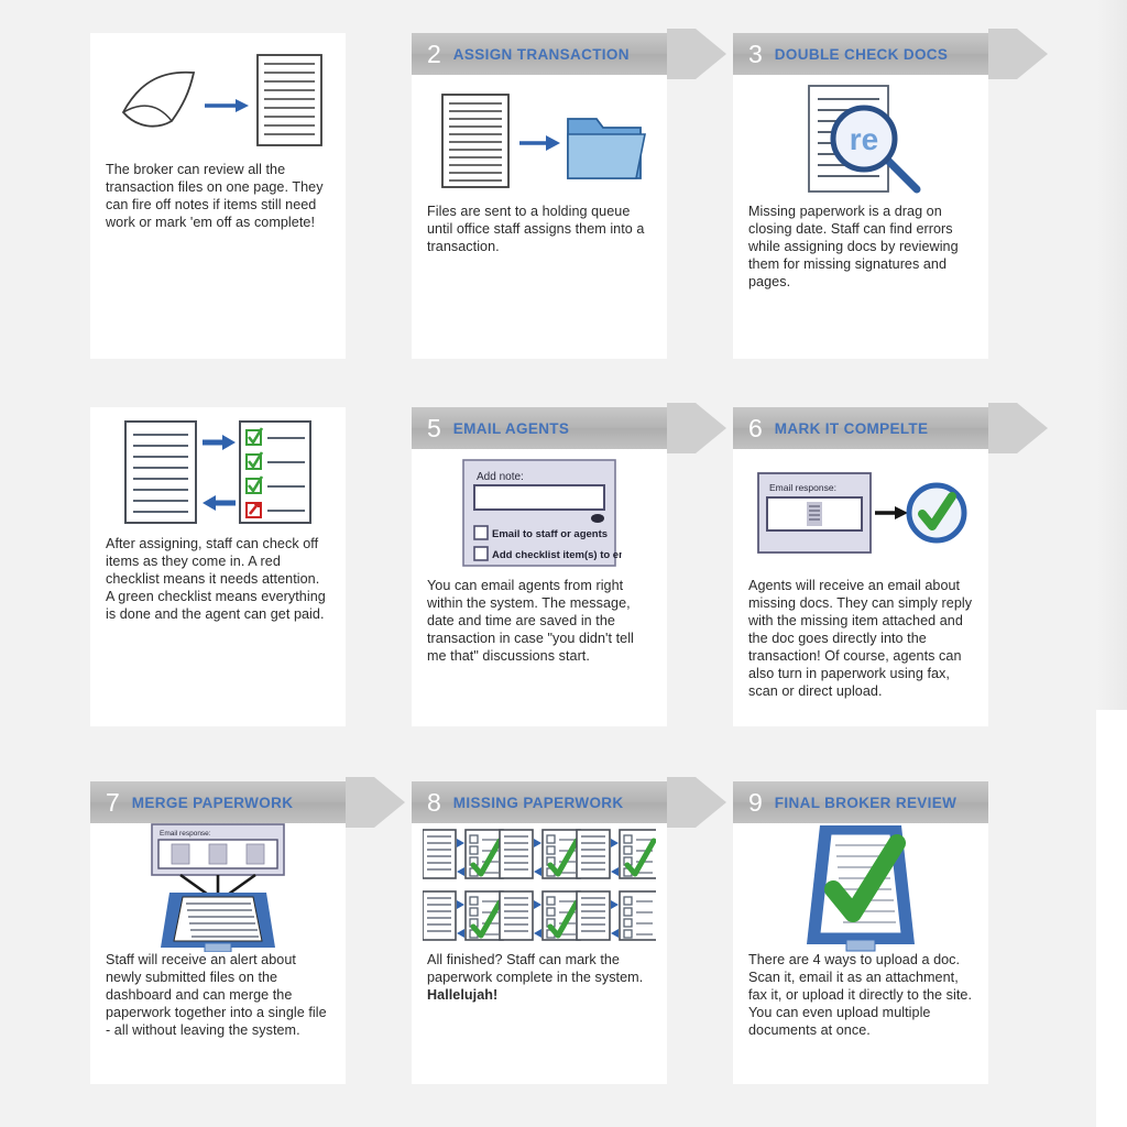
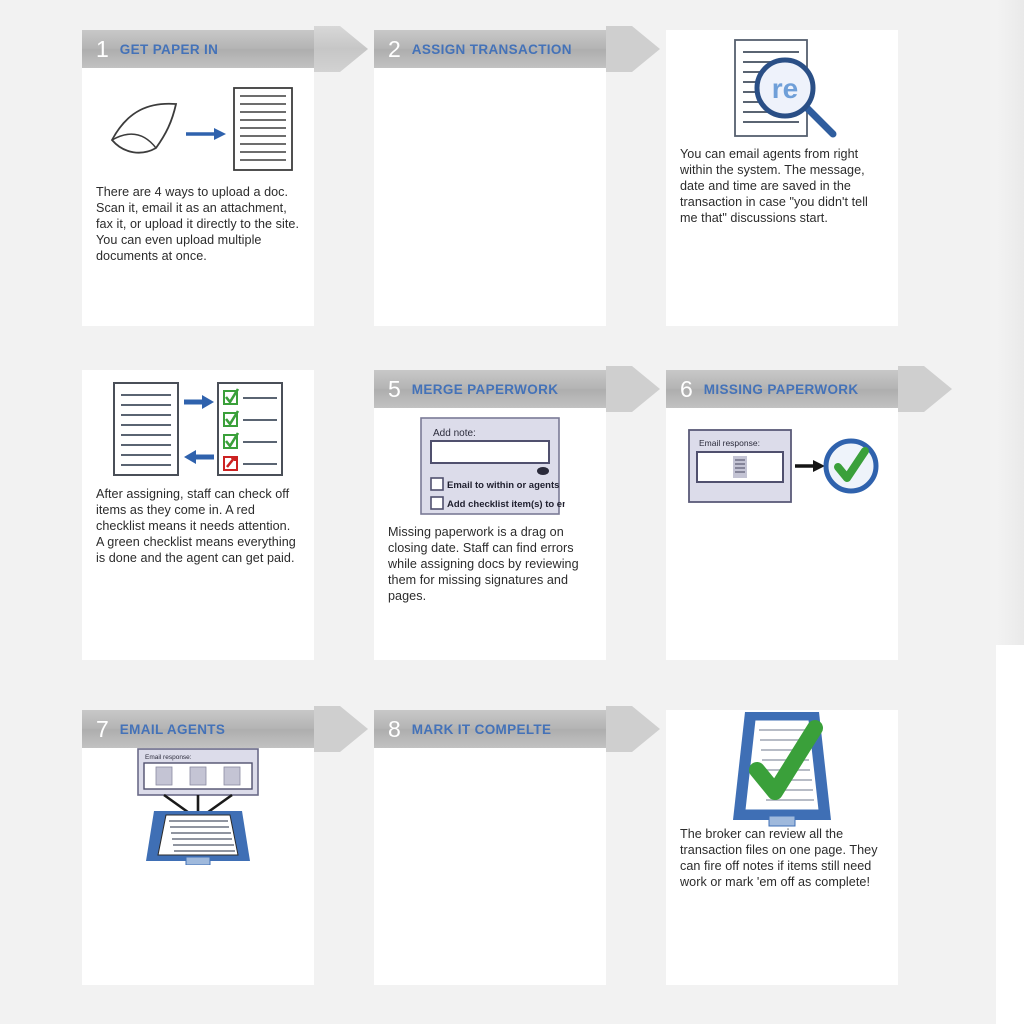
+ 1
+ GET PAPER IN
- The broker can review all the transaction files on one page. They can fire off notes if items still need work or mark 'em off as complete!
+ There are 4 ways to upload a doc. Scan it, email it as an attachment, fax it, or upload it directly to the site. You can even upload multiple documents at once.
  2
  ASSIGN TRANSACTION
- Files are sent to a holding queue until office staff assigns them into a transaction.
- 3
- DOUBLE CHECK DOCS
  re
- Missing paperwork is a drag on closing date. Staff can find errors while assigning docs by reviewing them for missing signatures and pages.
+ You can email agents from right within the system. The message, date and time are saved in the transaction in case "you didn't tell me that" discussions start.
  After assigning, staff can check off items as they come in. A red checklist means it needs attention. A green checklist means everything is done and the agent can get paid.
  5
- EMAIL AGENTS
+ MERGE PAPERWORK
  Add note:
- Email to staff or agents
+ Email to within or agents
  Add checklist item(s) to e
- You can email agents from right within the system. The message, date and time are saved in the transaction in case "you didn't tell me that" discussions start.
+ Missing paperwork is a drag on closing date. Staff can find errors while assigning docs by reviewing them for missing signatures and pages.
  6
- MARK IT COMPELTE
+ MISSING PAPERWORK
  Email response:
- Agents will receive an email about missing docs. They can simply reply with the missing item attached and the doc goes directly into the transaction! Of course, agents can also turn in paperwork using fax, scan or direct upload.
  7
- MERGE PAPERWORK
+ EMAIL AGENTS
- Staff will receive an alert about newly submitted files on the dashboard and can merge the paperwork together into a single file - all without leaving the system.
  8
- MISSING PAPERWORK
+ MARK IT COMPELTE
- All finished? Staff can mark the paperwork complete in the system. Hallelujah!
- 9
- FINAL BROKER REVIEW
- There are 4 ways to upload a doc. Scan it, email it as an attachment, fax it, or upload it directly to the site. You can even upload multiple documents at once.
+ The broker can review all the transaction files on one page. They can fire off notes if items still need work or mark 'em off as complete!
